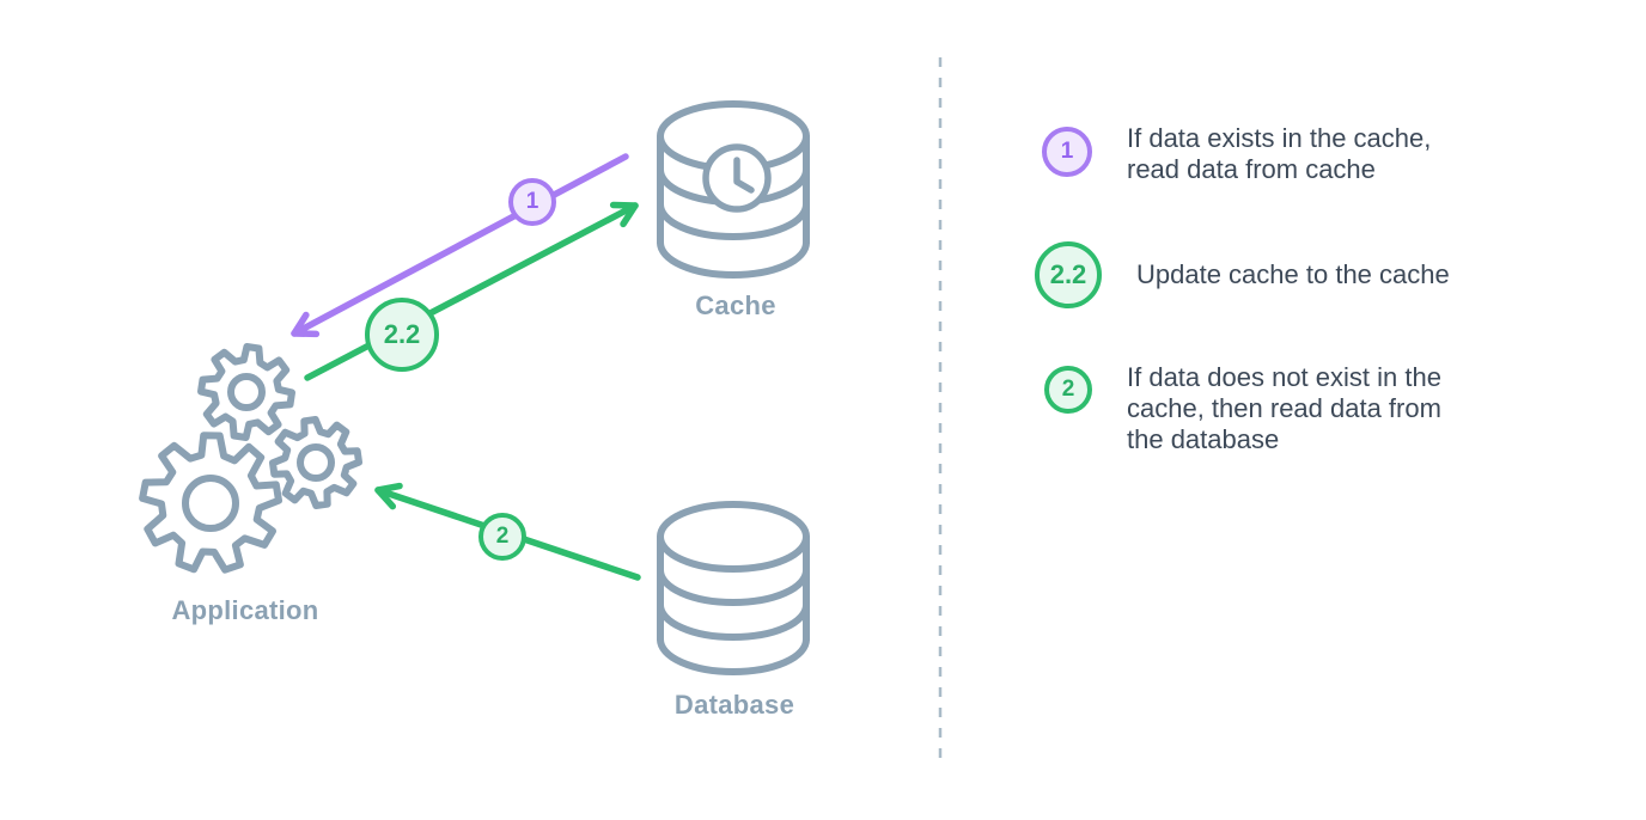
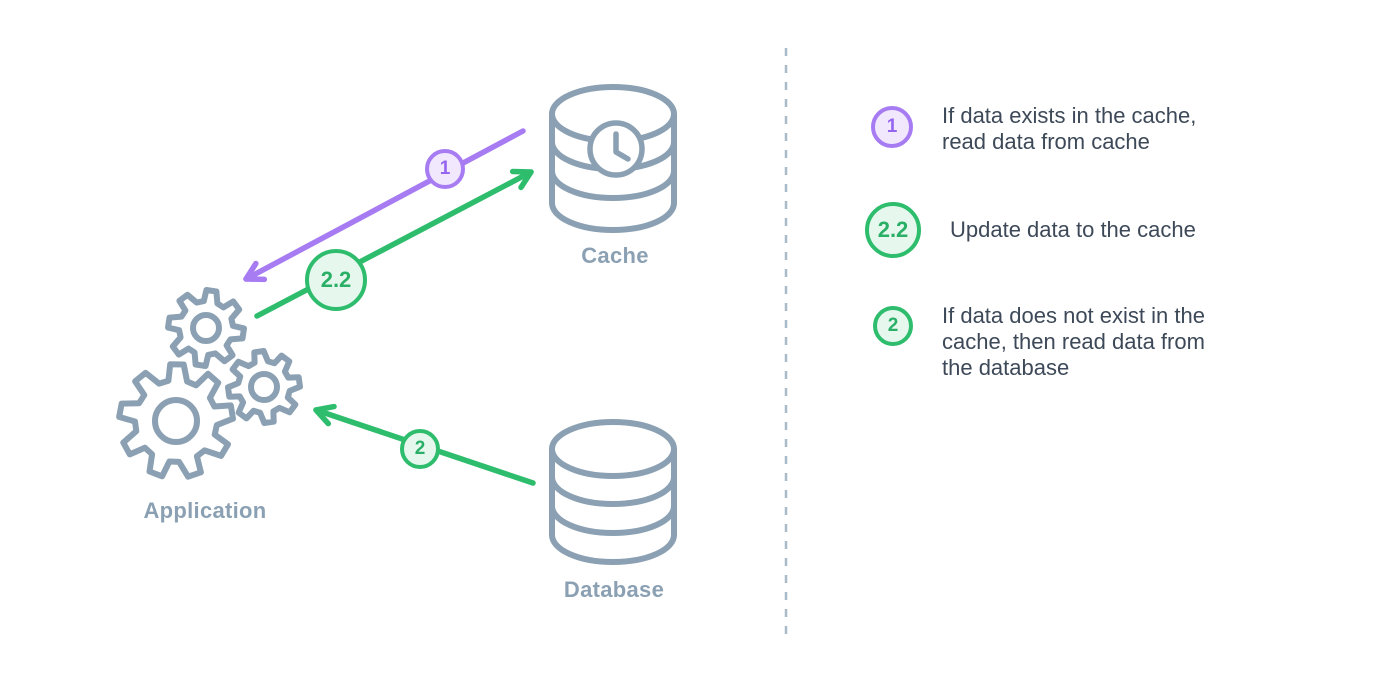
  Cache
  Application
  Database
  1
  2.2
  2
  1
  If data exists in the cache,
  read data from cache
  2.2
- Update cache to the cache
+ Update data to the cache
  2
  If data does not exist in the
  cache, then read data from
  the database
